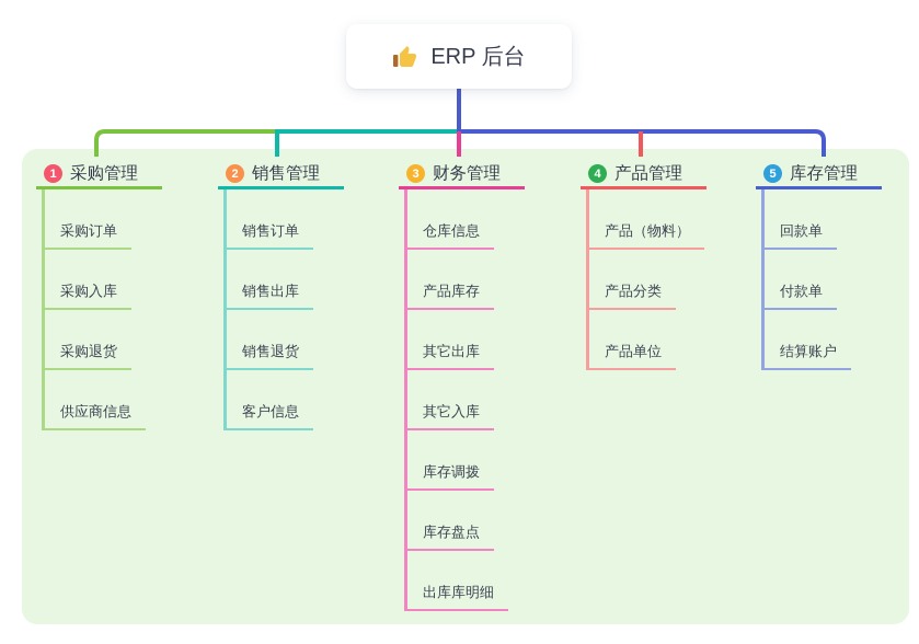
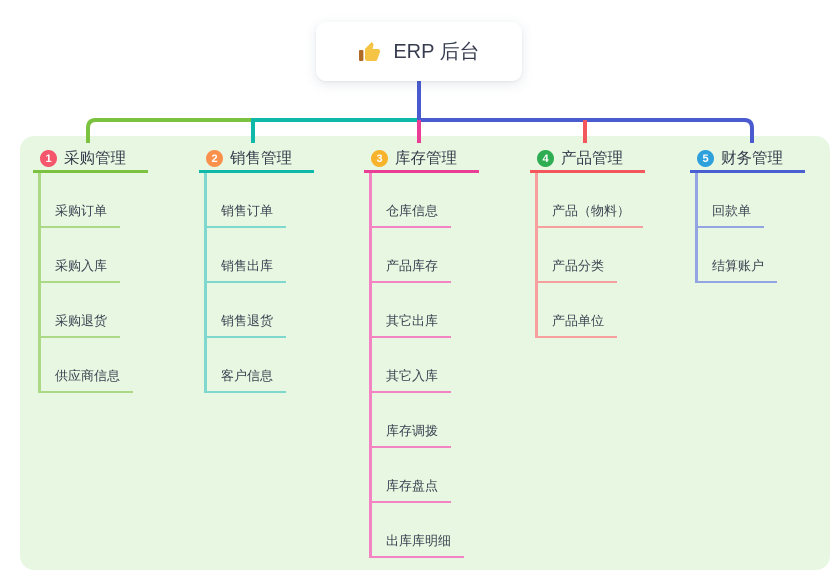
  ERP 后台
  1
  采购管理
  采购订单
  采购入库
  采购退货
  供应商信息
  2
  销售管理
  销售订单
  销售出库
  销售退货
  客户信息
  3
- 财务管理
+ 库存管理
  仓库信息
  产品库存
  其它出库
  其它入库
  库存调拨
  库存盘点
  出库库明细
  4
  产品管理
  产品（物料）
  产品分类
  产品单位
  5
- 库存管理
+ 财务管理
  回款单
- 付款单
  结算账户
